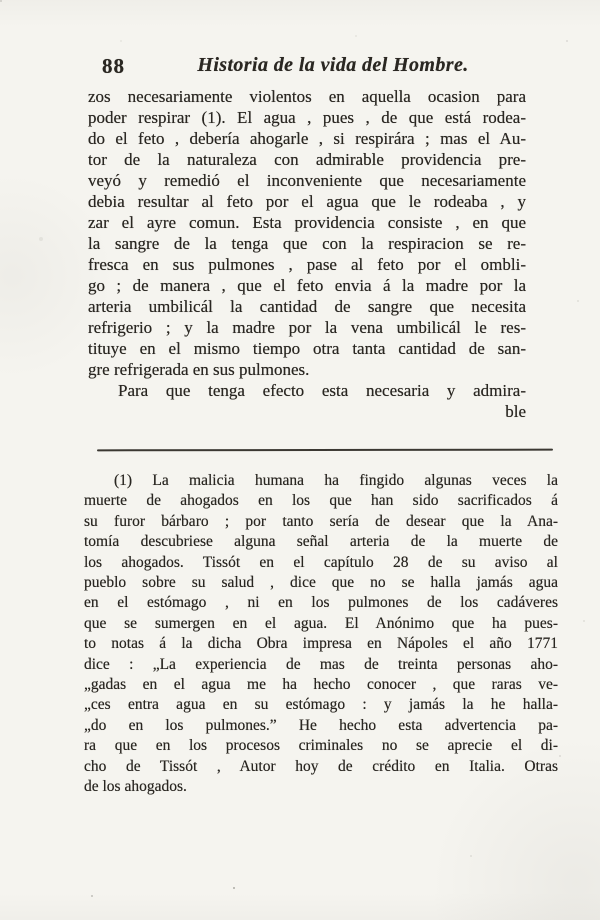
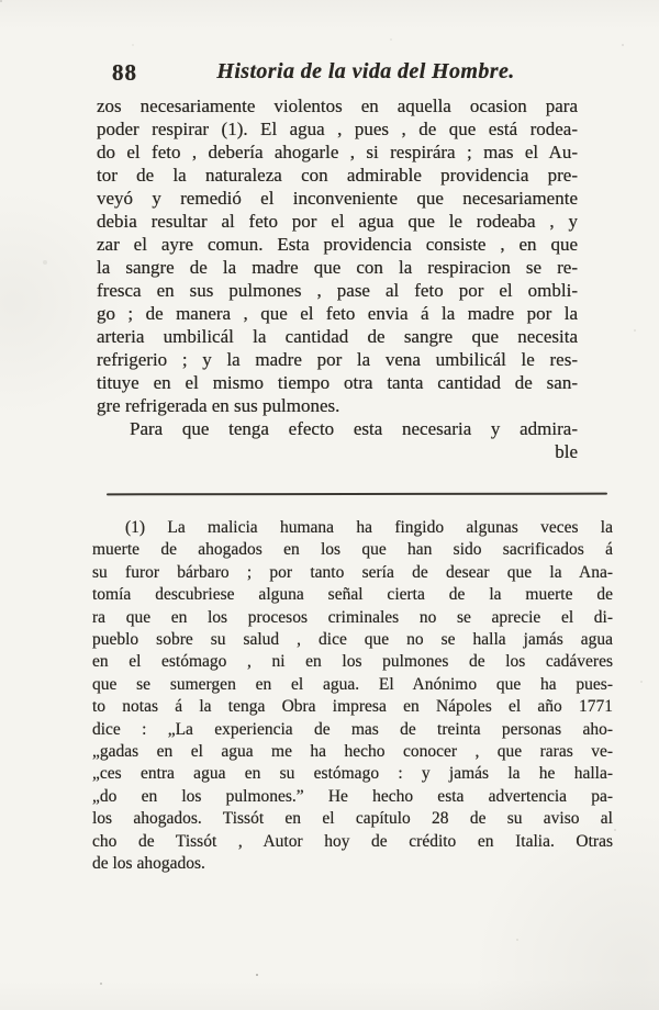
  88
  Historia de la vida del Hombre.
  zos necesariamente violentos en aquella ocasion para
  poder respirar (1). El agua , pues , de que está rodea-
  do el feto , debería ahogarle , si respirára ; mas el Au-
  tor de la naturaleza con admirable providencia pre-
  veyó y remedió el inconveniente que necesariamente
  debia resultar al feto por el agua que le rodeaba , y
  zar el ayre comun. Esta providencia consiste , en que
- la sangre de la tenga que con la respiracion se re-
+ la sangre de la madre que con la respiracion se re-
  fresca en sus pulmones , pase al feto por el ombli-
  go ; de manera , que el feto envia á la madre por la
  arteria umbilicál la cantidad de sangre que necesita
  refrigerio ; y la madre por la vena umbilicál le res-
  tituye en el mismo tiempo otra tanta cantidad de san-
  gre refrigerada en sus pulmones.
  Para que tenga efecto esta necesaria y admira-
  ble
  (1) La malicia humana ha fingido algunas veces la
  muerte de ahogados en los que han sido sacrificados á
  su furor bárbaro ; por tanto sería de desear que la Ana-
- tomía descubriese alguna señal arteria de la muerte de
+ tomía descubriese alguna señal cierta de la muerte de
- los ahogados. Tissót en el capítulo 28 de su aviso al
+ ra que en los procesos criminales no se aprecie el di-
  pueblo sobre su salud , dice que no se halla jamás agua
  en el estómago , ni en los pulmones de los cadáveres
  que se sumergen en el agua. El Anónimo que ha pues-
- to notas á la dicha Obra impresa en Nápoles el año 1771
+ to notas á la tenga Obra impresa en Nápoles el año 1771
  dice : „La experiencia de mas de treinta personas aho-
  „gadas en el agua me ha hecho conocer , que raras ve-
  „ces entra agua en su estómago : y jamás la he halla-
  „do en los pulmones.” He hecho esta advertencia pa-
- ra que en los procesos criminales no se aprecie el di-
+ los ahogados. Tissót en el capítulo 28 de su aviso al
  cho de Tissót , Autor hoy de crédito en Italia. Otras
  de los ahogados.
